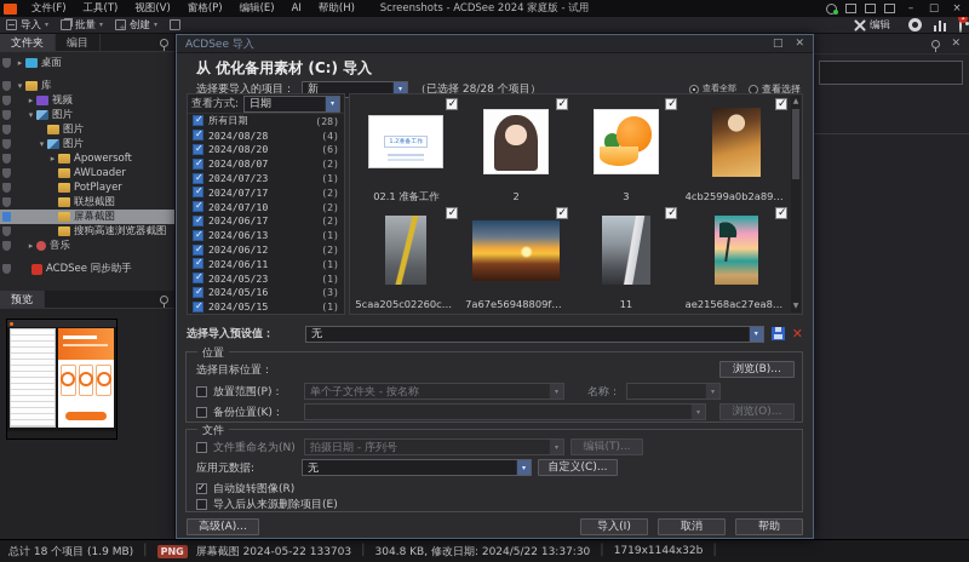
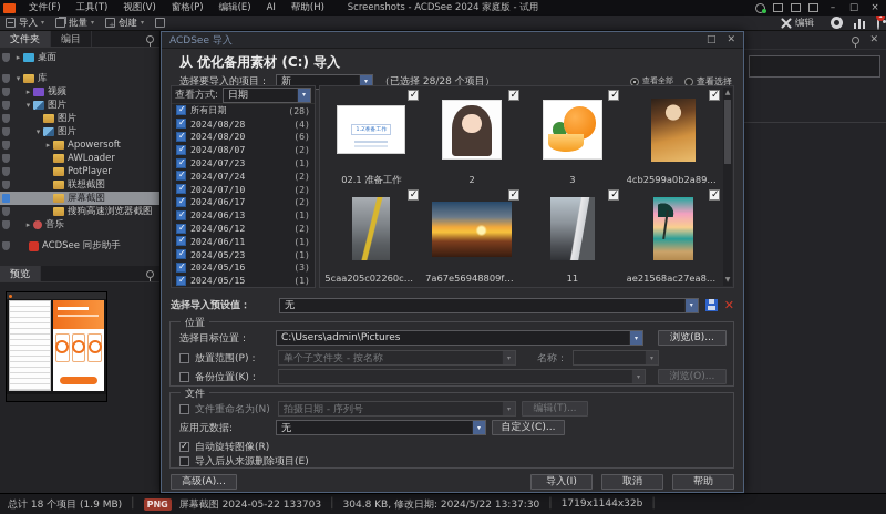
  文件(F)
  工具(T)
  视图(V)
  窗格(P)
  编辑(E)
  AI
  帮助(H)
  Screenshots - ACDSee 2024 家庭版 - 试用
  导入
  批量
  创建
  编辑
  文件夹
  编目
  桌面
  库
  视频
  图片
  图片
  图片
  Apowersoft
  AWLoader
  PotPlayer
  联想截图
  屏幕截图
  搜狗高速浏览器截图
  音乐
  ACDSee 同步助手
  预览
  ✕
  ACDSee 导入
  □
  ✕
  从 优化备用素材 (C:) 导入
  选择要导入的项目：
  新
  （已选择 28/28 个项目）
  查看全部
  查看选择
  查看方式:
  日期
  所有日期
  (28)
  2024/08/28
  (4)
  2024/08/20
  (6)
  2024/08/07
  (2)
  2024/07/23
  (1)
- 2024/07/17
+ 2024/07/24
  (2)
  2024/07/10
  (2)
  2024/06/17
  (2)
  2024/06/13
  (1)
  2024/06/12
  (2)
  2024/06/11
  (1)
  2024/05/23
  (1)
  2024/05/16
  (3)
  2024/05/15
  (1)
  02.1 准备工作
  2
  3
  4cb2599a0b2a89e8
  5caa205c02260c90
  7a67e56948809fd0
  11
  ae21568ac27ea8ea
  选择导入预设值：
  无
  ✕
  位置
  选择目标位置：
+ C:\Users\admin\Pictures
  浏览(B)...
  放置范围(P)：
  单个子文件夹 - 按名称
  名称：
  备份位置(K)：
  浏览(O)...
  文件
  文件重命名为(N)
  拍摄日期 - 序列号
  编辑(T)...
  应用元数据:
  无
  自定义(C)...
  自动旋转图像(R)
  导入后从来源删除项目(E)
  高级(A)...
  导入(I)
  取消
  帮助
  总计 18 个项目 (1.9 MB)
  │
  PNG
  屏幕截图 2024-05-22 133703
  │
  304.8 KB, 修改日期: 2024/5/22 13:37:30
  │
  1719x1144x32b
  │
